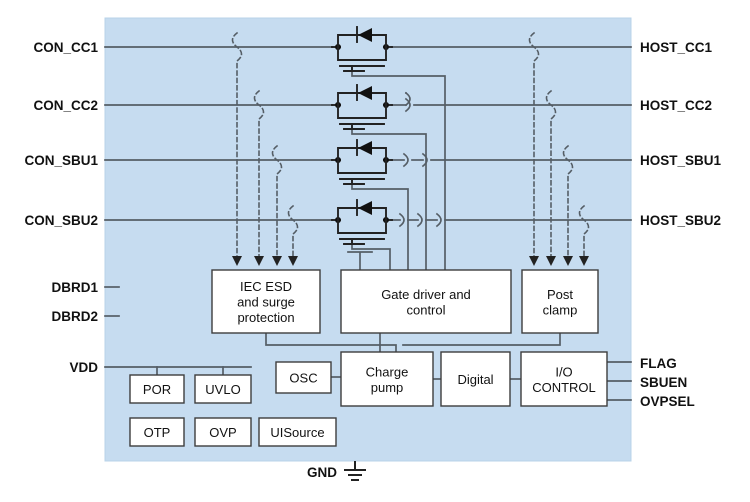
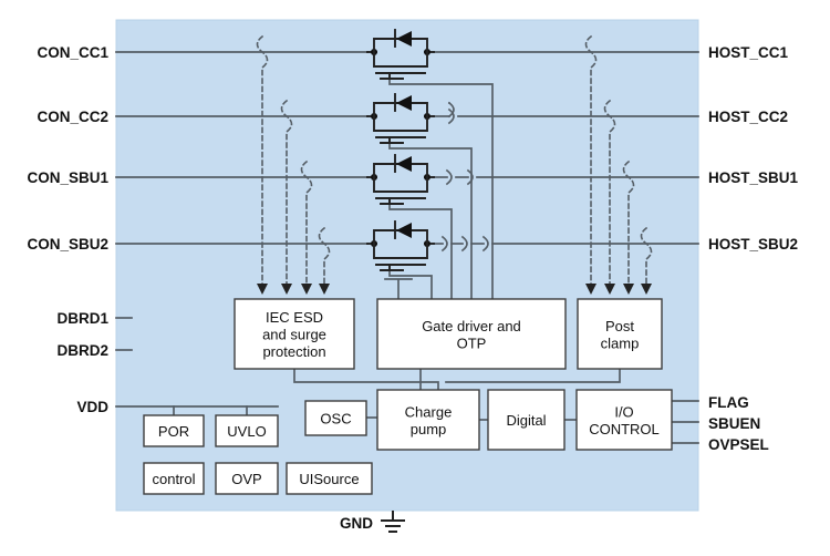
  IEC ESD
  and surge
  protection
  Gate driver and
- control
+ OTP
  Post
  clamp
  POR
  UVLO
- OTP
+ control
  OVP
  UISource
  OSC
  Charge
  pump
  Digital
  I/O
  CONTROL
  CON_CC1
  CON_CC2
  CON_SBU1
  CON_SBU2
  HOST_CC1
  HOST_CC2
  HOST_SBU1
  HOST_SBU2
  DBRD1
  DBRD2
  VDD
  FLAG
  SBUEN
  OVPSEL
  GND
